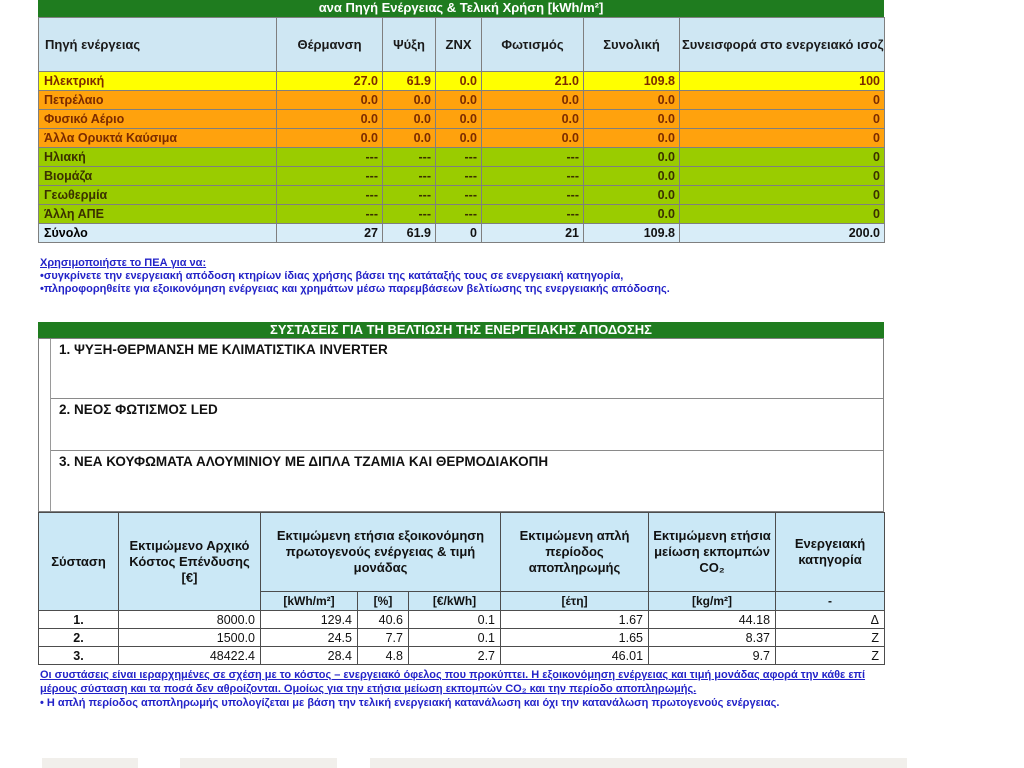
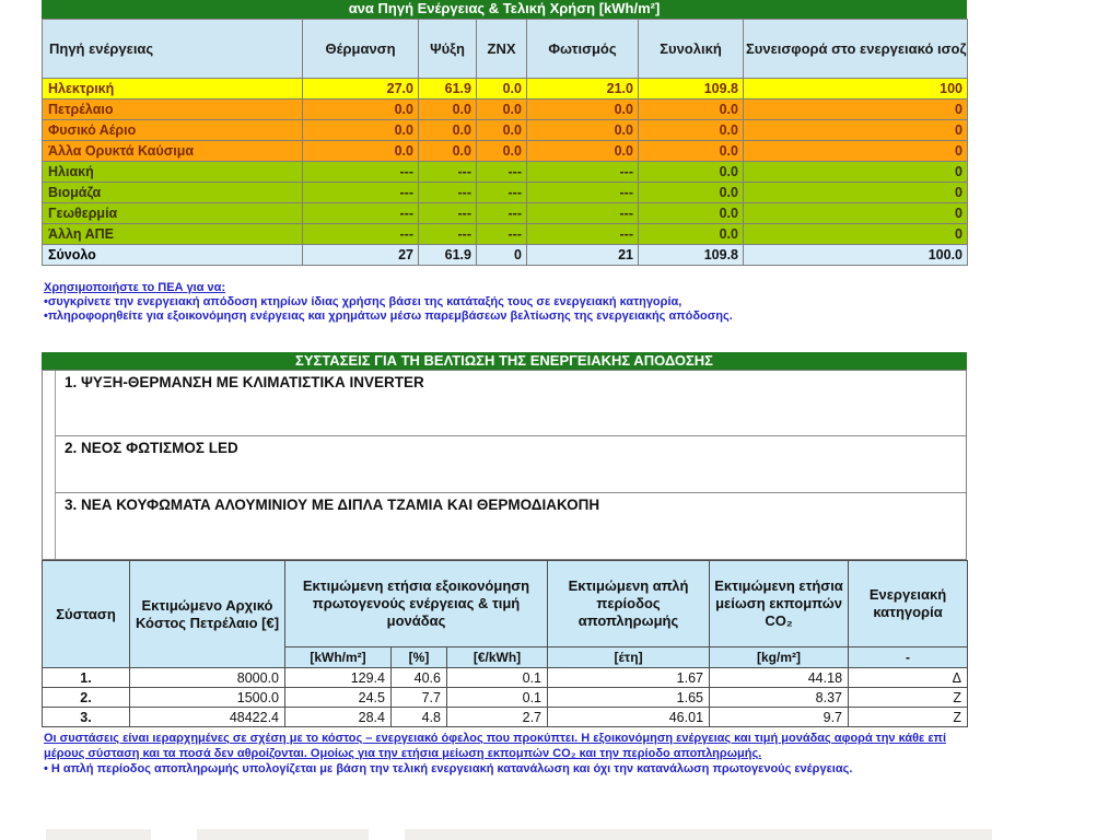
  ανα Πηγή Ενέργειας & Τελική Χρήση [kWh/m²]
  Πηγή ενέργειας	Θέρμανση	Ψύξη	ZNX	Φωτισμός	Συνολική	Συνεισφορά στο ενεργειακό ισοζ
  Ηλεκτρική	27.0	61.9	0.0	21.0	109.8	100
  Πετρέλαιο	0.0	0.0	0.0	0.0	0.0	0
  Φυσικό Αέριο	0.0	0.0	0.0	0.0	0.0	0
  Άλλα Ορυκτά Καύσιμα	0.0	0.0	0.0	0.0	0.0	0
  Ηλιακή	---	---	---	---	0.0	0
  Βιομάζα	---	---	---	---	0.0	0
  Γεωθερμία	---	---	---	---	0.0	0
  Άλλη ΑΠΕ	---	---	---	---	0.0	0
- Σύνολο	27	61.9	0	21	109.8	200.0
+ Σύνολο	27	61.9	0	21	109.8	100.0
  Χρησιμοποιήστε το ΠΕΑ για να:
  •συγκρίνετε την ενεργειακή απόδοση κτηρίων ίδιας χρήσης βάσει της κατάταξής τους σε ενεργειακή κατηγορία,
  •πληροφορηθείτε για εξοικονόμηση ενέργειας και χρημάτων μέσω παρεμβάσεων βελτίωσης της ενεργειακής απόδοσης.
  ΣΥΣΤΑΣΕΙΣ ΓΙΑ ΤΗ ΒΕΛΤΙΩΣΗ ΤΗΣ ΕΝΕΡΓΕΙΑΚΗΣ ΑΠΟΔΟΣΗΣ
  1. ΨΥΞΗ-ΘΕΡΜΑΝΣΗ ΜΕ ΚΛΙΜΑΤΙΣΤΙΚΑ INVERTER
  2. ΝΕΟΣ ΦΩΤΙΣΜΟΣ LED
  3. ΝΕΑ ΚΟΥΦΩΜΑΤΑ ΑΛΟΥΜΙΝΙΟΥ ΜΕ ΔΙΠΛΑ ΤΖΑΜΙΑ ΚΑΙ ΘΕΡΜΟΔΙΑΚΟΠΗ
- Σύσταση	Εκτιμώμενο Αρχικό Κόστος Επένδυσης [€]	Εκτιμώμενη ετήσια εξοικονόμηση πρωτογενούς ενέργειας & τιμή μονάδας	Εκτιμώμενη απλή περίοδος αποπληρωμής	Εκτιμώμενη ετήσια μείωση εκπομπών CO₂	Ενεργειακή κατηγορία
+ Σύσταση	Εκτιμώμενο Αρχικό Κόστος Πετρέλαιο [€]	Εκτιμώμενη ετήσια εξοικονόμηση πρωτογενούς ενέργειας & τιμή μονάδας	Εκτιμώμενη απλή περίοδος αποπληρωμής	Εκτιμώμενη ετήσια μείωση εκπομπών CO₂	Ενεργειακή κατηγορία
  [kWh/m²]	[%]	[€/kWh]	[έτη]	[kg/m²]	-
  1.	8000.0	129.4	40.6	0.1	1.67	44.18	Δ
  2.	1500.0	24.5	7.7	0.1	1.65	8.37	Ζ
  3.	48422.4	28.4	4.8	2.7	46.01	9.7	Ζ
  Οι συστάσεις είναι ιεραρχημένες σε σχέση με το κόστος – ενεργειακό όφελος που προκύπτει. Η εξοικονόμηση ενέργειας και τιμή μονάδας αφορά την κάθε επί
  μέρους σύσταση και τα ποσά δεν αθροίζονται. Ομοίως για την ετήσια μείωση εκπομπών CO₂ και την περίοδο αποπληρωμής.
  • Η απλή περίοδος αποπληρωμής υπολογίζεται με βάση την τελική ενεργειακή κατανάλωση και όχι την κατανάλωση πρωτογενούς ενέργειας.
